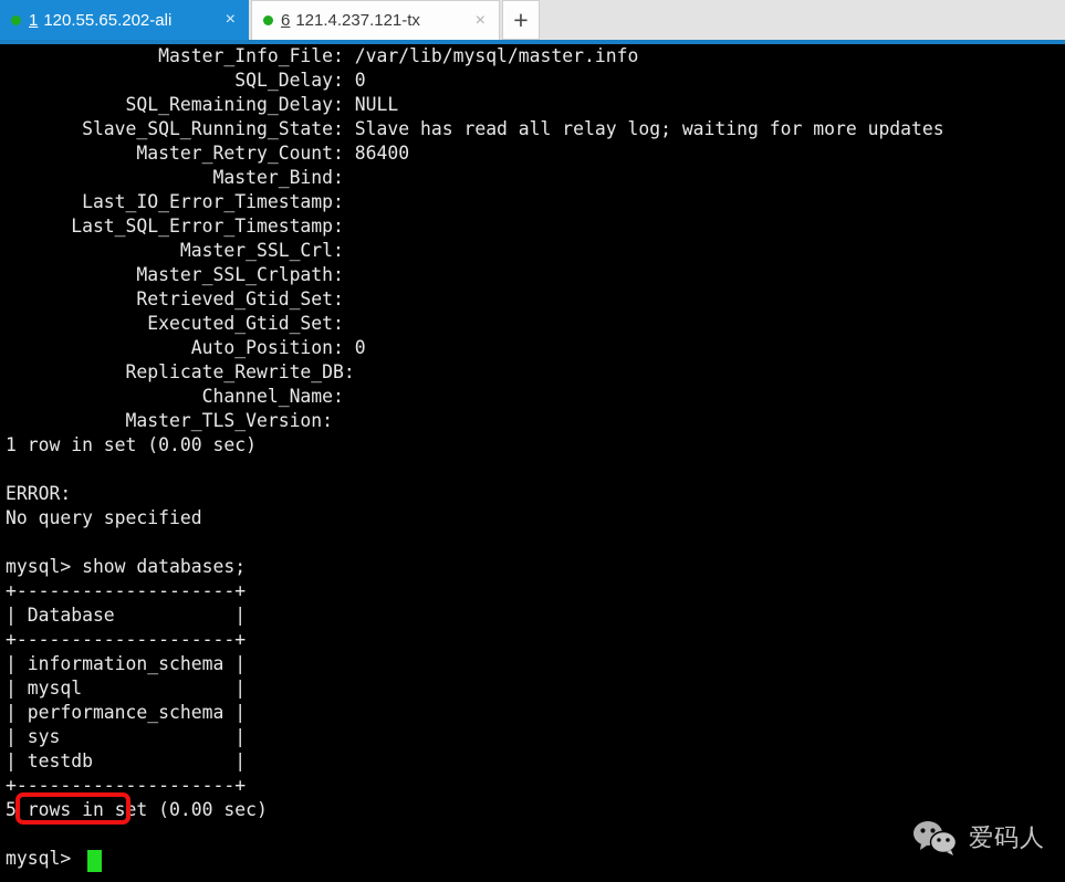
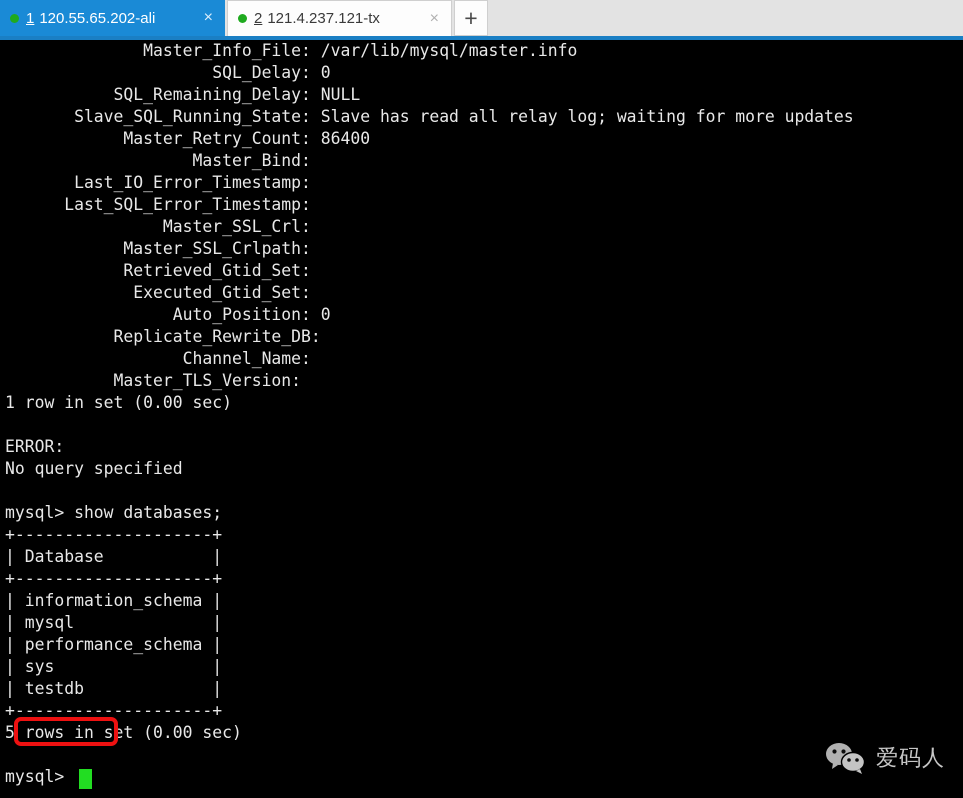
  1
  120.55.65.202-ali
  ×
- 6
+ 2
  121.4.237.121-tx
  ×
  +
  Master_Info_File: /var/lib/mysql/master.info
  SQL_Delay: 0
  SQL_Remaining_Delay: NULL
  Slave_SQL_Running_State: Slave has read all relay log; waiting for more updates
  Master_Retry_Count: 86400
  Master_Bind:
  Last_IO_Error_Timestamp:
  Last_SQL_Error_Timestamp:
  Master_SSL_Crl:
  Master_SSL_Crlpath:
  Retrieved_Gtid_Set:
  Executed_Gtid_Set:
  Auto_Position: 0
  Replicate_Rewrite_DB:
  Channel_Name:
  Master_TLS_Version:
  1 row in set (0.00 sec)
  ERROR:
  No query specified
  mysql> show databases;
  +--------------------+
  | Database |
  +--------------------+
  | information_schema |
  | mysql |
  | performance_schema |
  | sys |
  | testdb |
  +--------------------+
  5 rows in set (0.00 sec)
  mysql>
  爱码人
